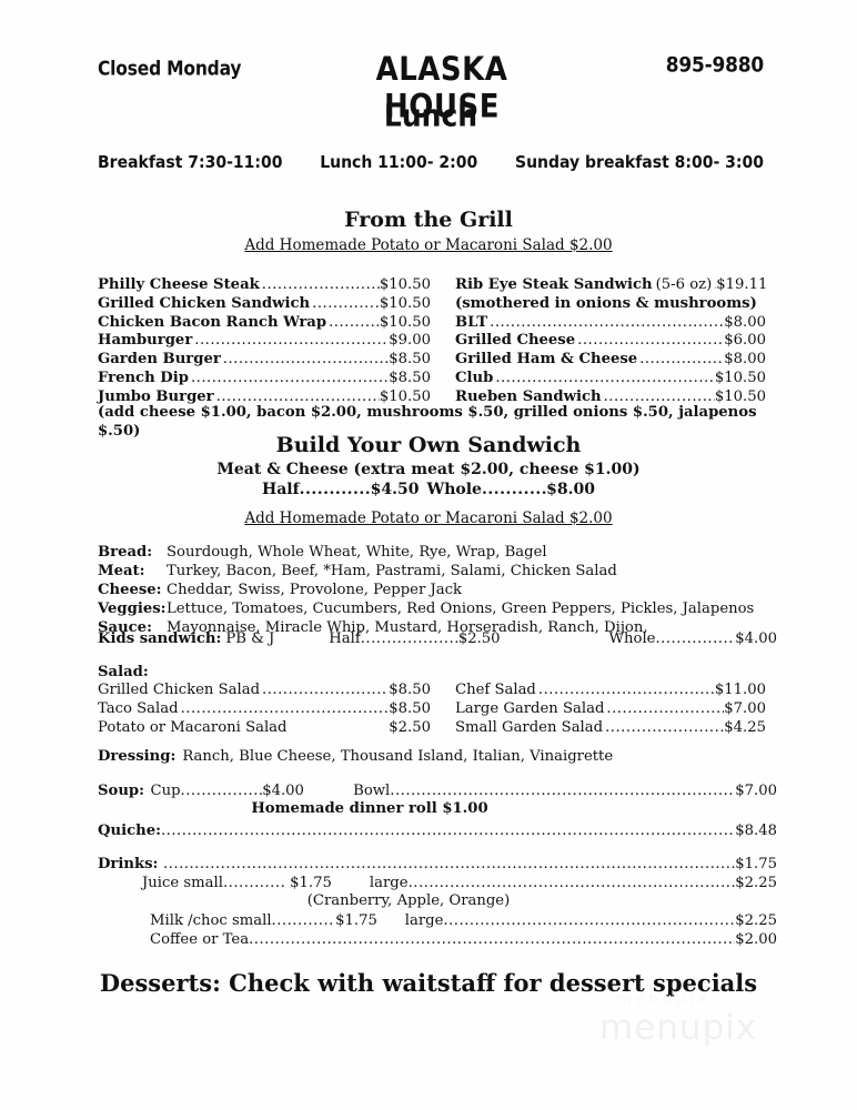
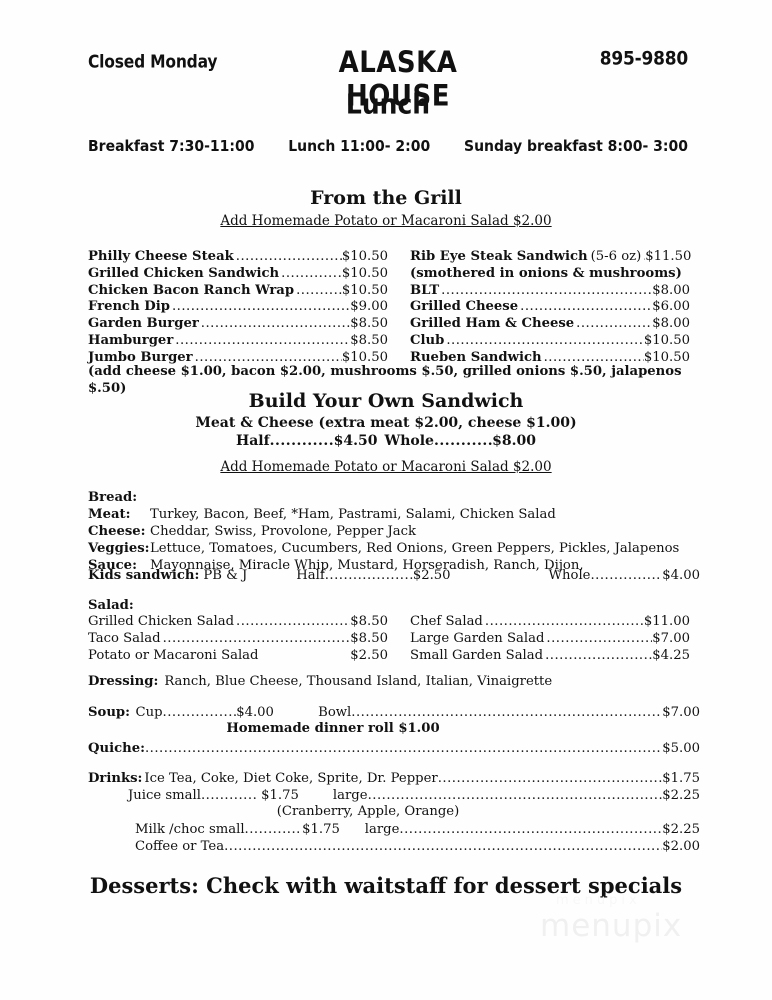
  Closed Monday
  ALASKA HOUSE
  895-9880
  Lunch
  Breakfast 7:30-11:00
  Lunch 11:00- 2:00
  Sunday breakfast 8:00- 3:00
  From the Grill
  Add Homemade Potato or Macaroni Salad $2.00
  Philly Cheese Steak
  $10.50
  Grilled Chicken Sandwich
  .$10.50
  Chicken Bacon Ranch Wrap
  $10.50
- Hamburger
+ French Dip
  $9.00
  Garden Burger
  $8.50
- French Dip
+ Hamburger
  $8.50
  Jumbo Burger
  $10.50
  Rib Eye Steak Sandwich
  (5-6 oz)
- $19.11
+ $11.50
  (smothered in onions & mushrooms)
  BLT
  $8.00
  Grilled Cheese
  $6.00
  Grilled Ham & Cheese
  $8.00
  Club
  $10.50
  Rueben Sandwich
  $10.50
  (add cheese $1.00, bacon $2.00, mushrooms $.50, grilled onions $.50, jalapenos $.50)
  Build Your Own Sandwich
  Meat & Cheese (extra meat $2.00, cheese $1.00)
  Half
  $4.50
  Whole
  $8.00
  Add Homemade Potato or Macaroni Salad $2.00
  Bread:
- Sourdough, Whole Wheat, White, Rye, Wrap, Bagel
  Meat:
  Turkey, Bacon, Beef, *Ham, Pastrami, Salami, Chicken Salad
  Cheese:
  Cheddar, Swiss, Provolone, Pepper Jack
  Veggies:
  Lettuce, Tomatoes, Cucumbers, Red Onions, Green Peppers, Pickles, Jalapenos
  Sauce:
  Mayonnaise, Miracle Whip, Mustard, Horseradish, Ranch, Dijon,
  Kids sandwich:
  PB & J
  Half
  $2.50
  Whole
  $4.00
  Salad:
  Grilled Chicken Salad
  $8.50
  Taco Salad
  $8.50
  Potato or Macaroni Salad
  $2.50
  Chef Salad
  $11.00
  Large Garden Salad
  $7.00
  Small Garden Salad
  $4.25
  Dressing:
  Ranch, Blue Cheese, Thousand Island, Italian, Vinaigrette
  Soup:
  Cup
  $4.00
  Bowl
  $7.00
  Homemade dinner roll $1.00
  Quiche:
- $8.48
+ $5.00
  Drinks:
+ Ice Tea, Coke, Diet Coke, Sprite, Dr. Pepper
  $1.75
  Juice small
  $1.75
  large
  $2.25
  (Cranberry, Apple, Orange)
  Milk /choc small
  $1.75
  large
  $2.25
  Coffee or Tea
  $2.00
  Desserts: Check with waitstaff for dessert specials
  menupix
